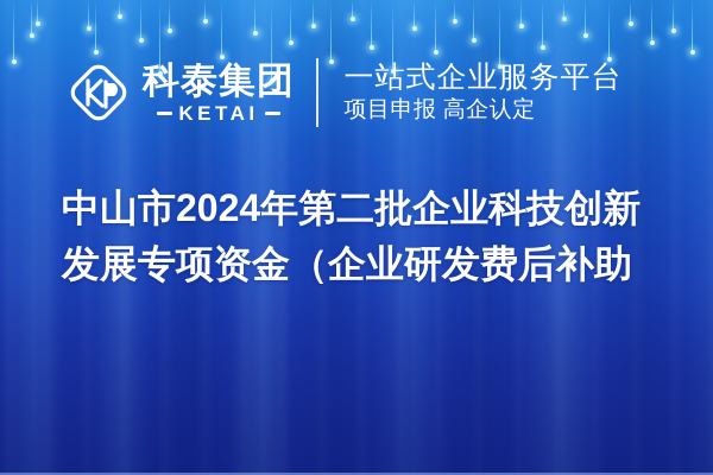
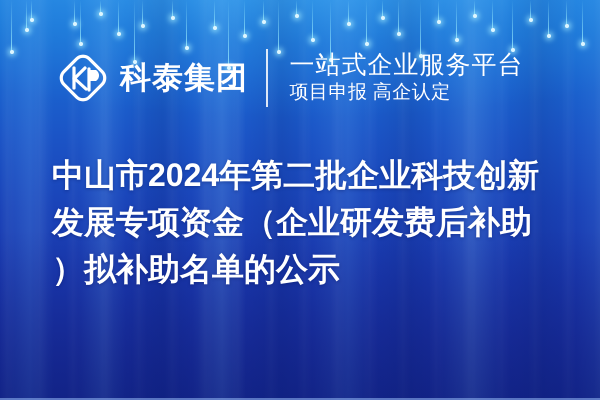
  科泰集团
- KETAI
  一站式企业服务平台
  项目申报 高企认定
  中山市2024年第二批企业科技创新
  发展专项资金（企业研发费后补助
+ ）拟补助名单的公示
